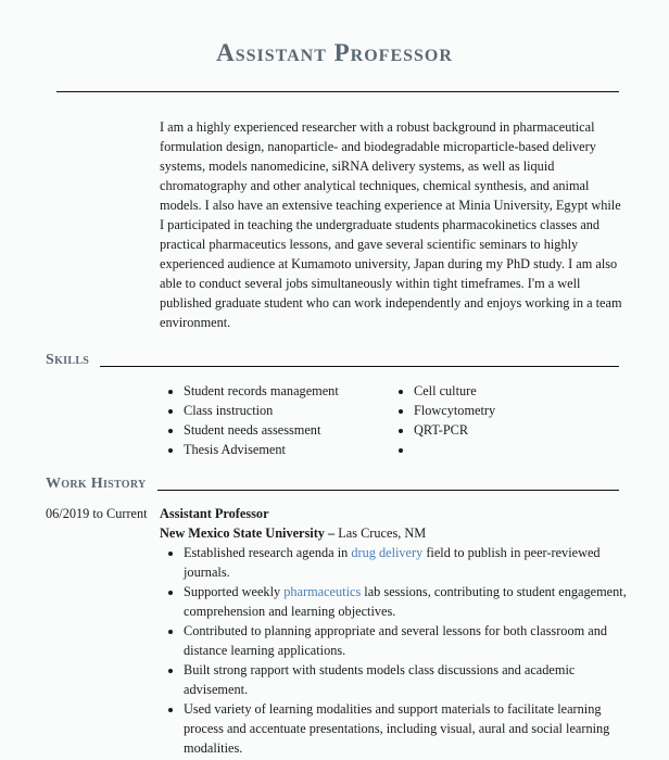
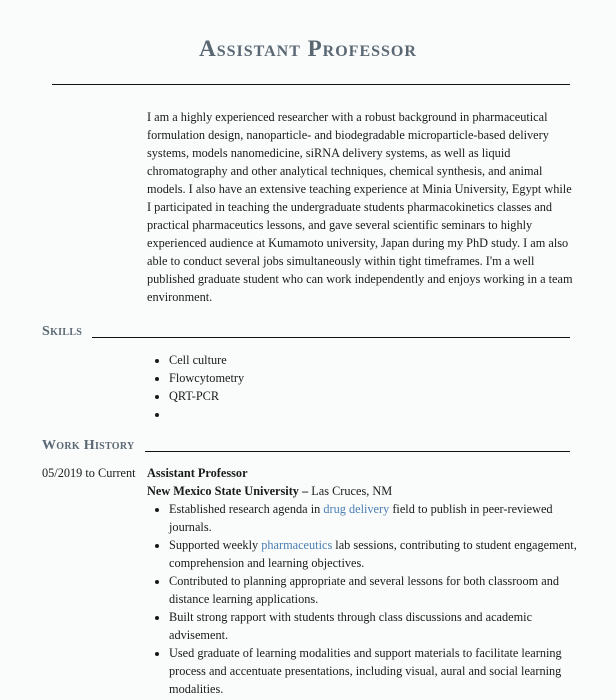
  Assistant Professor
  I am a highly experienced researcher with a robust background in pharmaceutical formulation design, nanoparticle- and biodegradable microparticle-based delivery systems, models nanomedicine, siRNA delivery systems, as well as liquid chromatography and other analytical techniques, chemical synthesis, and animal models. I also have an extensive teaching experience at Minia University, Egypt while I participated in teaching the undergraduate students pharmacokinetics classes and practical pharmaceutics lessons, and gave several scientific seminars to highly experienced audience at Kumamoto university, Japan during my PhD study. I am also able to conduct several jobs simultaneously within tight timeframes. I'm a well published graduate student who can work independently and enjoys working in a team environment.
  Skills
- Student records management
- Class instruction
- Student needs assessment
- Thesis Advisement
  Cell culture
  Flowcytometry
  QRT-PCR
  Work History
- 06/2019 to Current
+ 05/2019 to Current
  Assistant Professor
  New Mexico State University – Las Cruces, NM
  Established research agenda in drug delivery field to publish in peer-reviewed journals.
  Supported weekly pharmaceutics lab sessions, contributing to student engagement, comprehension and learning objectives.
  Contributed to planning appropriate and several lessons for both classroom and distance learning applications.
- Built strong rapport with students models class discussions and academic advisement.
+ Built strong rapport with students through class discussions and academic advisement.
- Used variety of learning modalities and support materials to facilitate learning process and accentuate presentations, including visual, aural and social learning modalities.
+ Used graduate of learning modalities and support materials to facilitate learning process and accentuate presentations, including visual, aural and social learning modalities.
